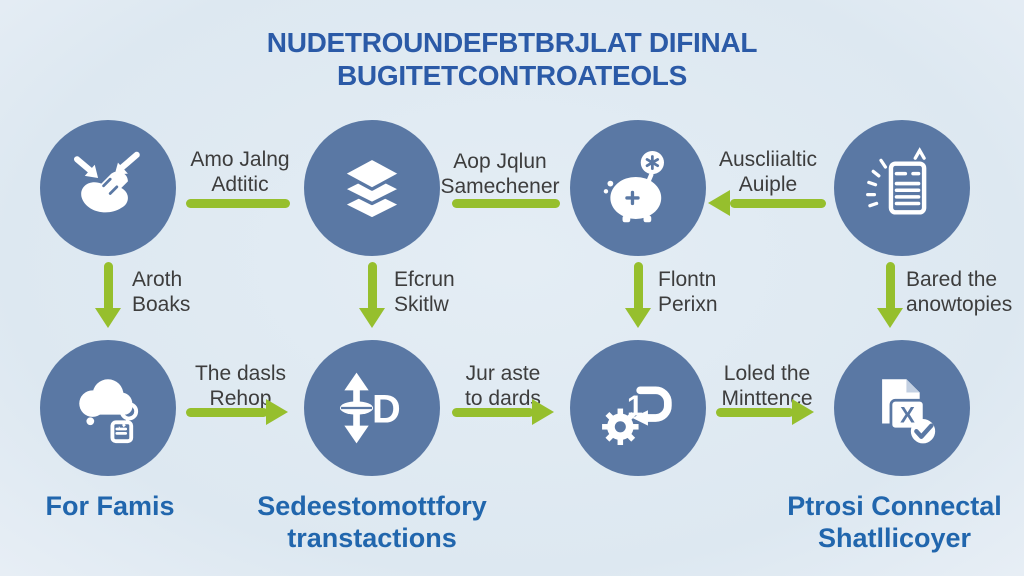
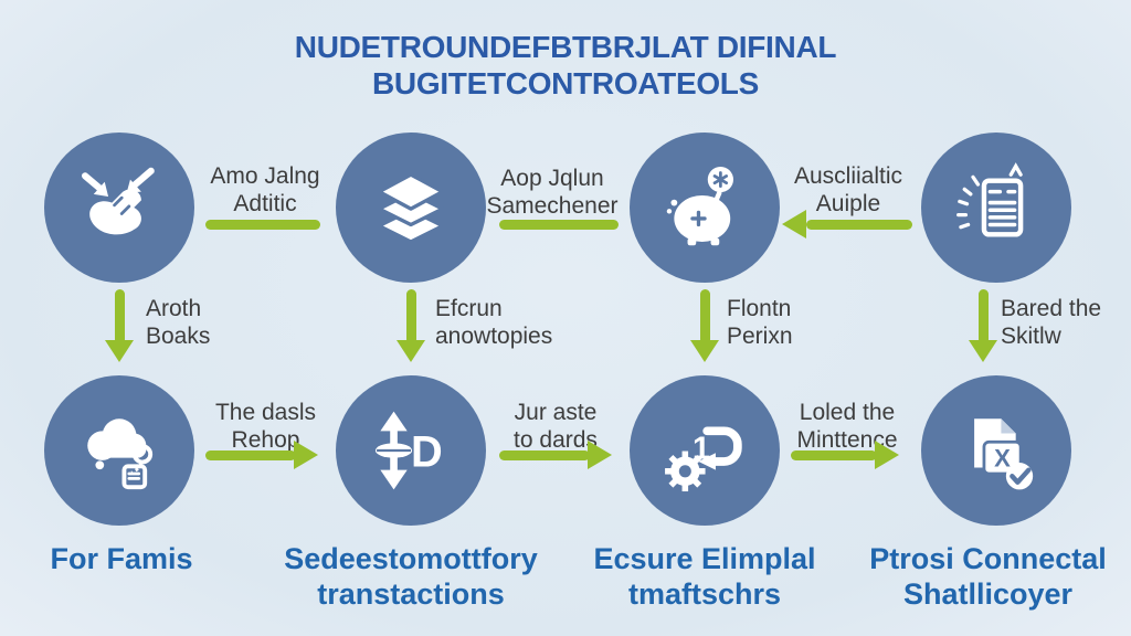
  NUDETROUNDEFBTBRJLAT DIFINAL
  BUGITETCONTROATEOLS
  Amo Jalng
  Adtitic
  Aop Jqlun
  Samechener
  Auscliialtic
  Auiple
  Aroth
  Boaks
  Efcrun
- Skitlw
+ anowtopies
  Flontn
  Perixn
  Bared the
- anowtopies
+ Skitlw
  D
  1
  X
  The dasls
  Rehop
  Jur aste
  to dards
  Loled the
  Minttence
  For Famis
  Sedeestomottfory
  transtactions
+ Ecsure Elimplal
+ tmaftschrs
  Ptrosi Connectal
  Shatllicoyer
